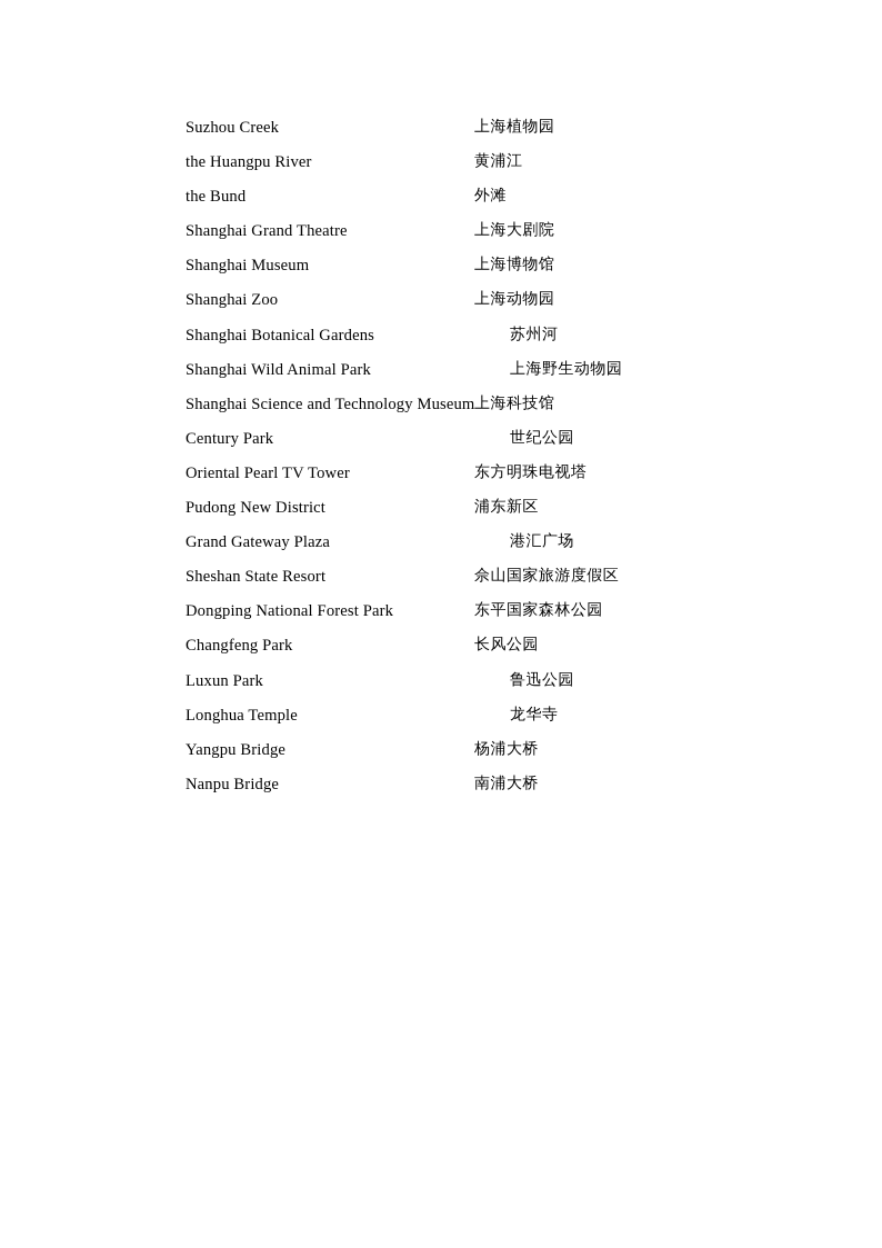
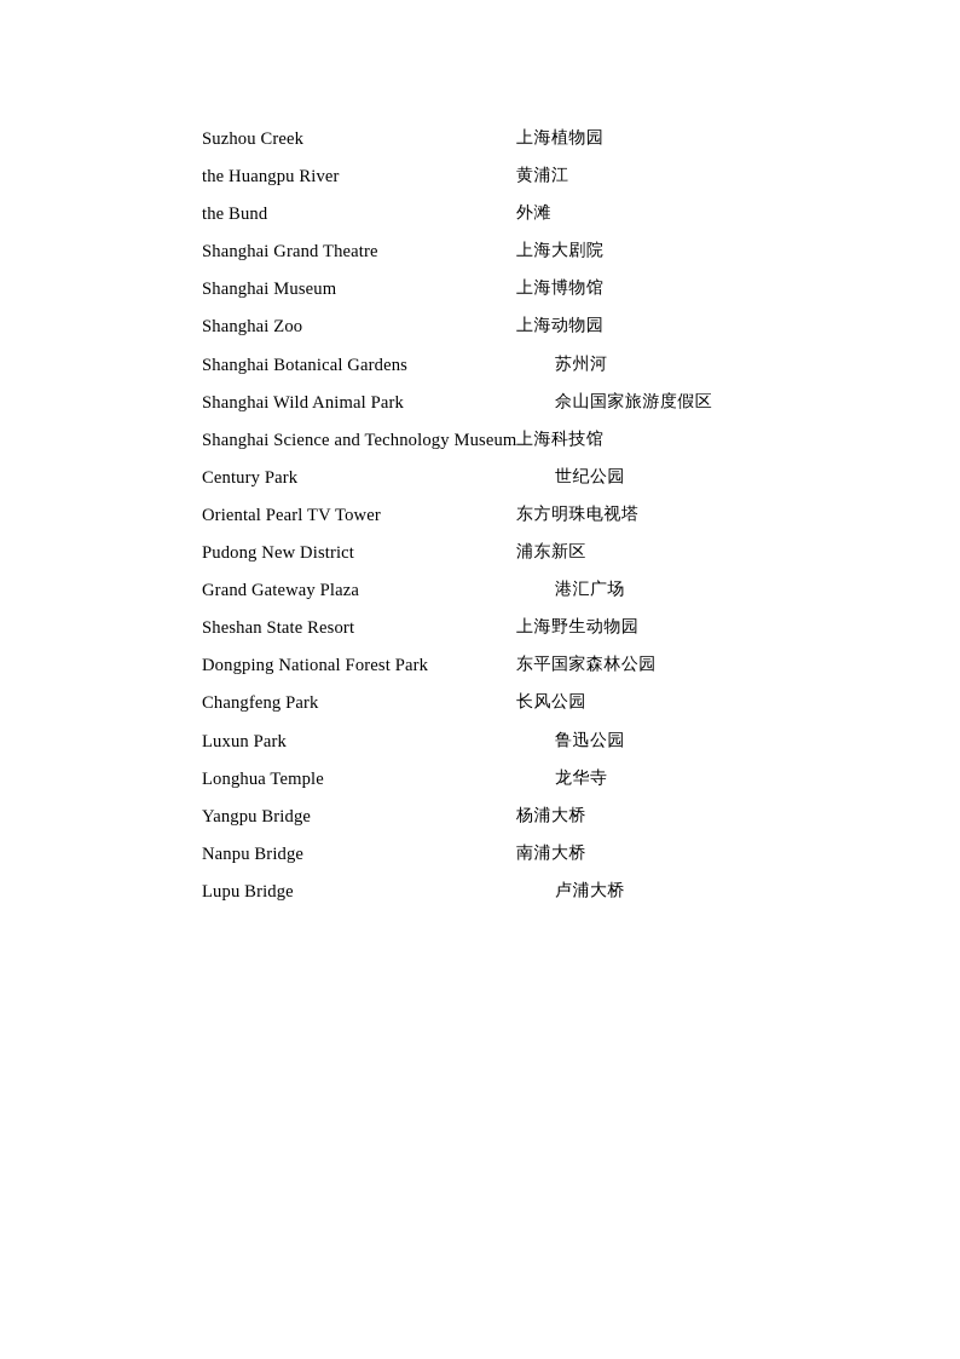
  Suzhou Creek
  上海植物园
  the Huangpu River
  黄浦江
  the Bund
  外滩
  Shanghai Grand Theatre
  上海大剧院
  Shanghai Museum
  上海博物馆
  Shanghai Zoo
  上海动物园
  Shanghai Botanical Gardens
  苏州河
  Shanghai Wild Animal Park
- 上海野生动物园
+ 佘山国家旅游度假区
  Shanghai Science and Technology Museum
  上海科技馆
  Century Park
  世纪公园
  Oriental Pearl TV Tower
  东方明珠电视塔
  Pudong New District
  浦东新区
  Grand Gateway Plaza
  港汇广场
  Sheshan State Resort
- 佘山国家旅游度假区
+ 上海野生动物园
  Dongping National Forest Park
  东平国家森林公园
  Changfeng Park
  长风公园
  Luxun Park
  鲁迅公园
  Longhua Temple
  龙华寺
  Yangpu Bridge
  杨浦大桥
  Nanpu Bridge
  南浦大桥
+ Lupu Bridge
+ 卢浦大桥
